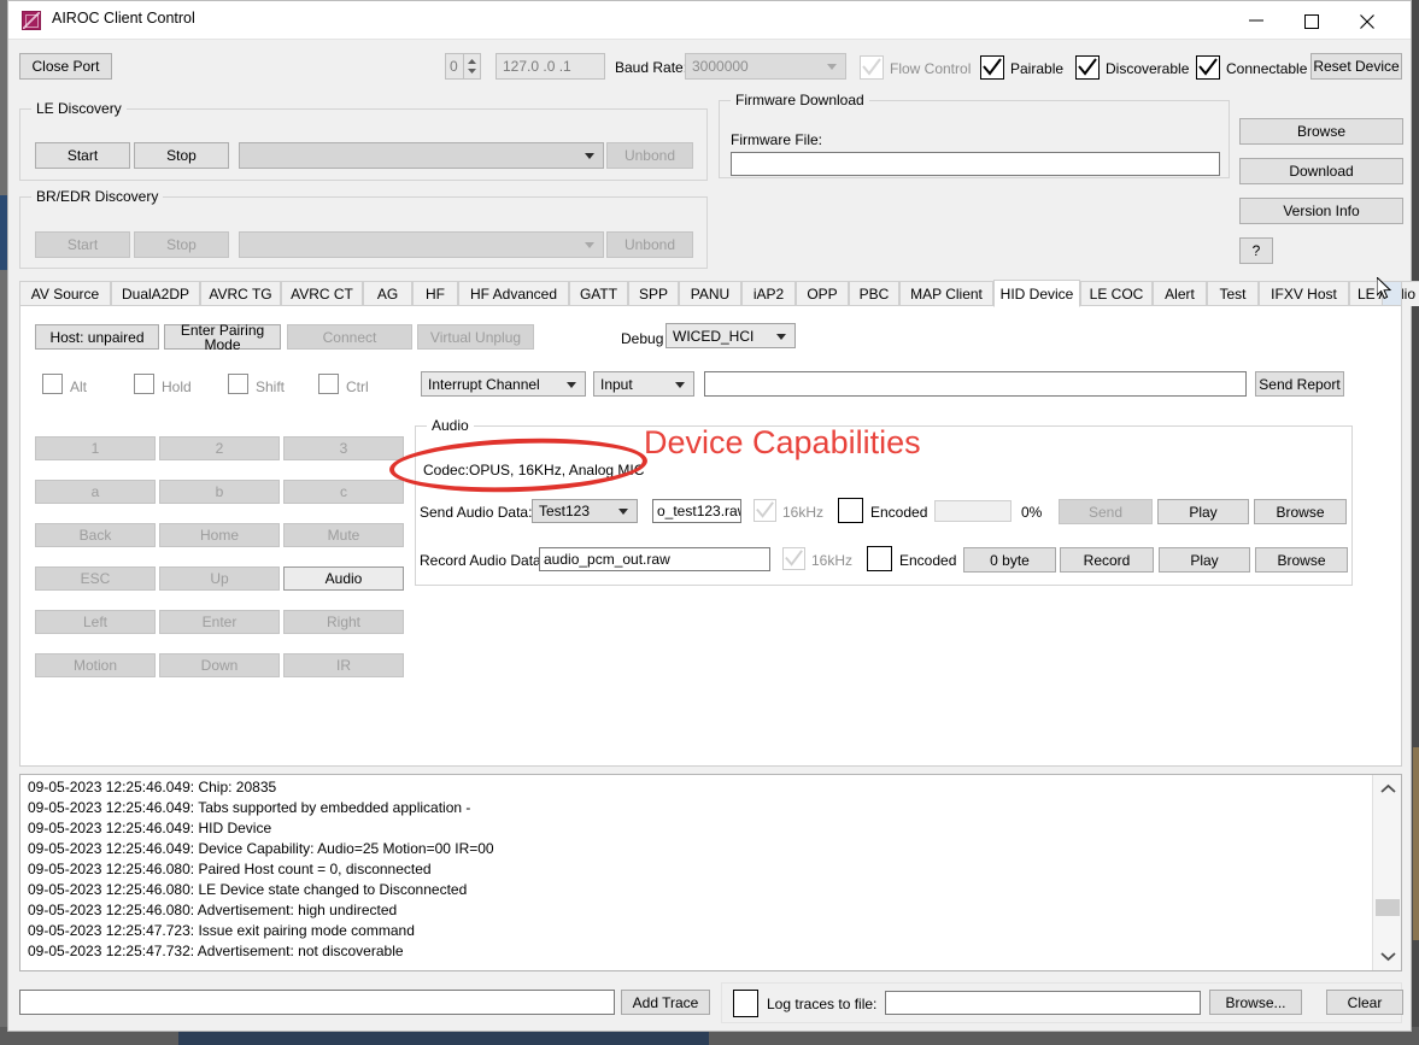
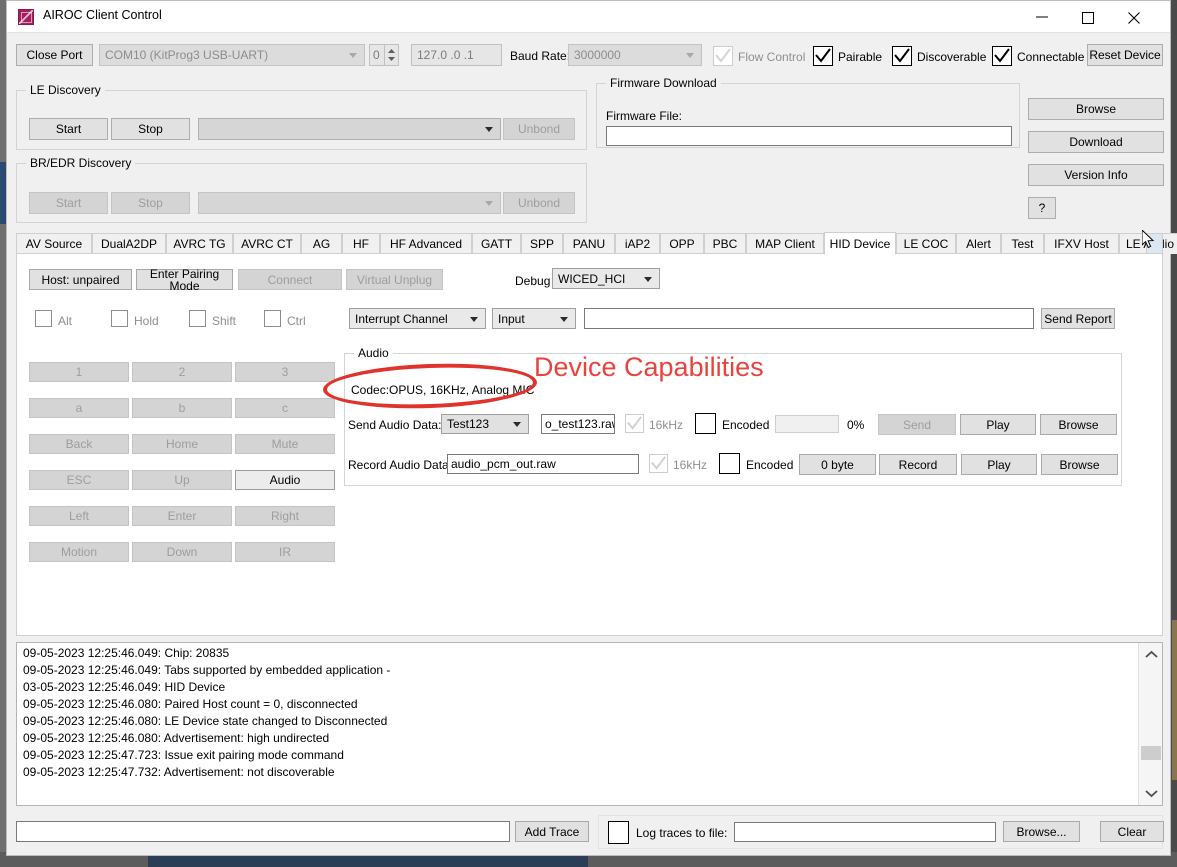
  AIROC Client Control
  Close Port
+ COM10 (KitProg3 USB-UART)
  0
  127.0 .0 .1
  Baud Rate
  3000000
  Flow Control
  Pairable
  Discoverable
  Connectable
  Reset Device
  LE Discovery
  Start
  Stop
  Unbond
  BR/EDR Discovery
  Start
  Stop
  Unbond
  Firmware Download
  Firmware File:
  Browse
  Download
  Version Info
  ?
  AV Source
  DualA2DP
  AVRC TG
  AVRC CT
  AG
  HF
  HF Advanced
  GATT
  SPP
  PANU
  iAP2
  OPP
  PBC
  MAP Client
  HID Device
  LE COC
  Alert
  Test
  IFXV Host
  Host: unpaired
  Enter Pairing Mode
  Connect
  Virtual Unplug
  Debug
  WICED_HCI
  Alt
  Hold
  Shift
  Ctrl
  Interrupt Channel
  Input
  Send Report
  1
  2
  3
  a
  b
  c
  Back
  Home
  Mute
  ESC
  Up
  Audio
  Left
  Enter
  Right
  Motion
  Down
  IR
  Audio
  Codec:OPUS, 16KHz, Analog MIC
  Send Audio Data:
  Test123
  o_test123.ra
  16kHz
  Encoded
  0%
  Send
  Play
  Browse
  Record Audio Data
  audio_pcm_out.raw
  16kHz
  Encoded
  0 byte
  Record
  Play
  Browse
  Device Capabilities
  09-05-2023 12:25:46.049: Chip: 20835
  09-05-2023 12:25:46.049: Tabs supported by embedded application -
- 09-05-2023 12:25:46.049: HID Device
+ 03-05-2023 12:25:46.049: HID Device
- 09-05-2023 12:25:46.049: Device Capability: Audio=25 Motion=00 IR=00
  09-05-2023 12:25:46.080: Paired Host count = 0, disconnected
  09-05-2023 12:25:46.080: LE Device state changed to Disconnected
  09-05-2023 12:25:46.080: Advertisement: high undirected
  09-05-2023 12:25:47.723: Issue exit pairing mode command
  09-05-2023 12:25:47.732: Advertisement: not discoverable
  Add Trace
  Log traces to file:
  Browse...
  Clear
